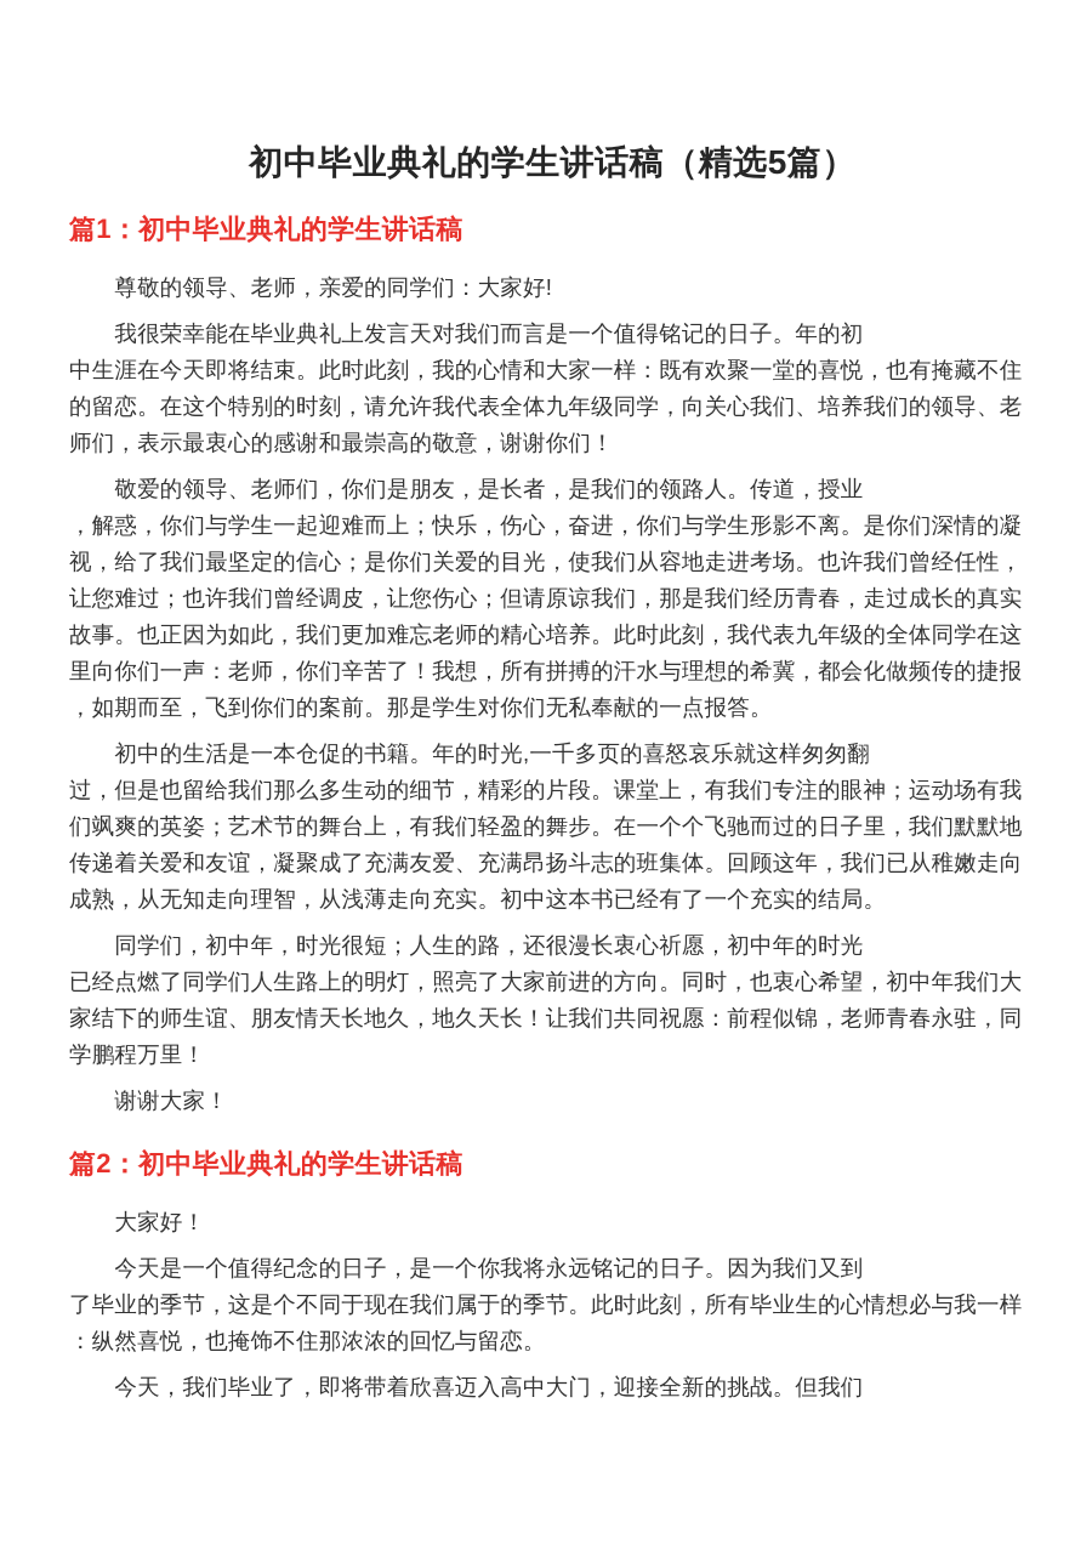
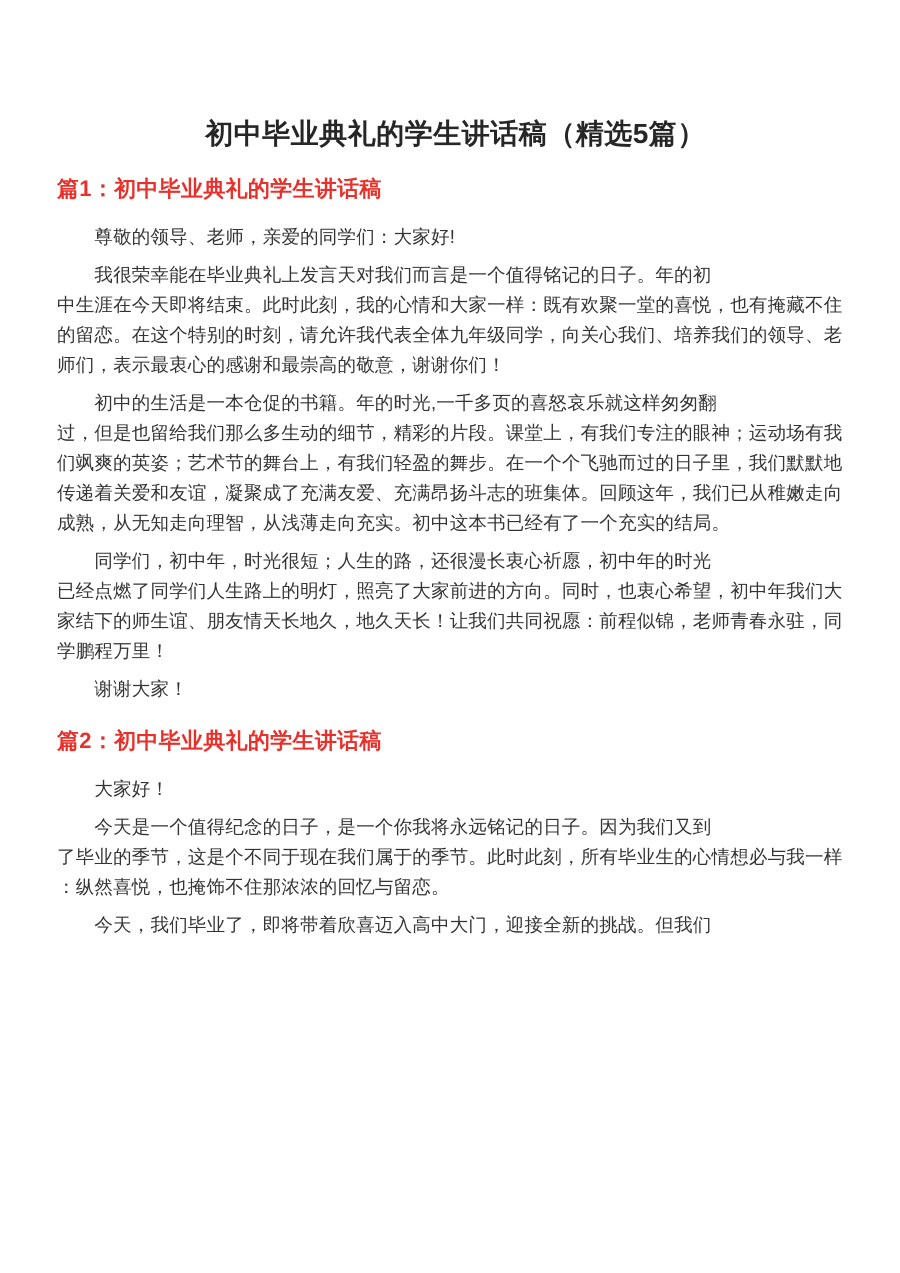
  初中毕业典礼的学生讲话稿（精选5篇）
  篇1：初中毕业典礼的学生讲话稿
  尊敬的领导、老师，亲爱的同学们：大家好!
  我很荣幸能在毕业典礼上发言天对我们而言是一个值得铭记的日子。年的初
  中生涯在今天即将结束。此时此刻，我的心情和大家一样：既有欢聚一堂的喜悦，也有掩藏不住
  的留恋。在这个特别的时刻，请允许我代表全体九年级同学，向关心我们、培养我们的领导、老
  师们，表示最衷心的感谢和最崇高的敬意，谢谢你们！
- 敬爱的领导、老师们，你们是朋友，是长者，是我们的领路人。传道，授业
- ，解惑，你们与学生一起迎难而上；快乐，伤心，奋进，你们与学生形影不离。是你们深情的凝
- 视，给了我们最坚定的信心；是你们关爱的目光，使我们从容地走进考场。也许我们曾经任性，
- 让您难过；也许我们曾经调皮，让您伤心；但请原谅我们，那是我们经历青春，走过成长的真实
- 故事。也正因为如此，我们更加难忘老师的精心培养。此时此刻，我代表九年级的全体同学在这
- 里向你们一声：老师，你们辛苦了！我想，所有拼搏的汗水与理想的希冀，都会化做频传的捷报
- ，如期而至，飞到你们的案前。那是学生对你们无私奉献的一点报答。
  初中的生活是一本仓促的书籍。年的时光,一千多页的喜怒哀乐就这样匆匆翻
  过，但是也留给我们那么多生动的细节，精彩的片段。课堂上，有我们专注的眼神；运动场有我
  们飒爽的英姿；艺术节的舞台上，有我们轻盈的舞步。在一个个飞驰而过的日子里，我们默默地
  传递着关爱和友谊，凝聚成了充满友爱、充满昂扬斗志的班集体。回顾这年，我们已从稚嫩走向
  成熟，从无知走向理智，从浅薄走向充实。初中这本书已经有了一个充实的结局。
  同学们，初中年，时光很短；人生的路，还很漫长衷心祈愿，初中年的时光
  已经点燃了同学们人生路上的明灯，照亮了大家前进的方向。同时，也衷心希望，初中年我们大
  家结下的师生谊、朋友情天长地久，地久天长！让我们共同祝愿：前程似锦，老师青春永驻，同
  学鹏程万里！
  谢谢大家！
  篇2：初中毕业典礼的学生讲话稿
  大家好！
  今天是一个值得纪念的日子，是一个你我将永远铭记的日子。因为我们又到
  了毕业的季节，这是个不同于现在我们属于的季节。此时此刻，所有毕业生的心情想必与我一样
  ：纵然喜悦，也掩饰不住那浓浓的回忆与留恋。
  今天，我们毕业了，即将带着欣喜迈入高中大门，迎接全新的挑战。但我们
